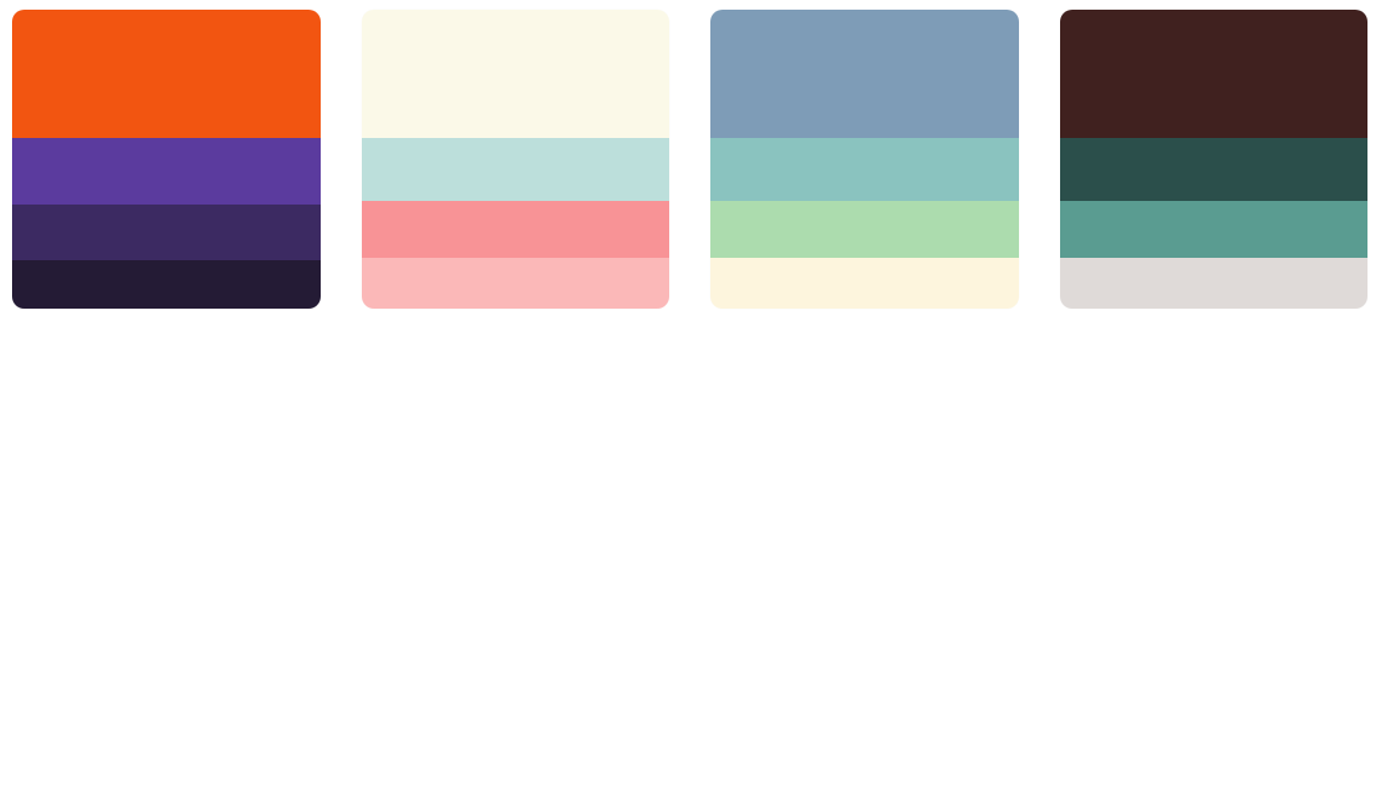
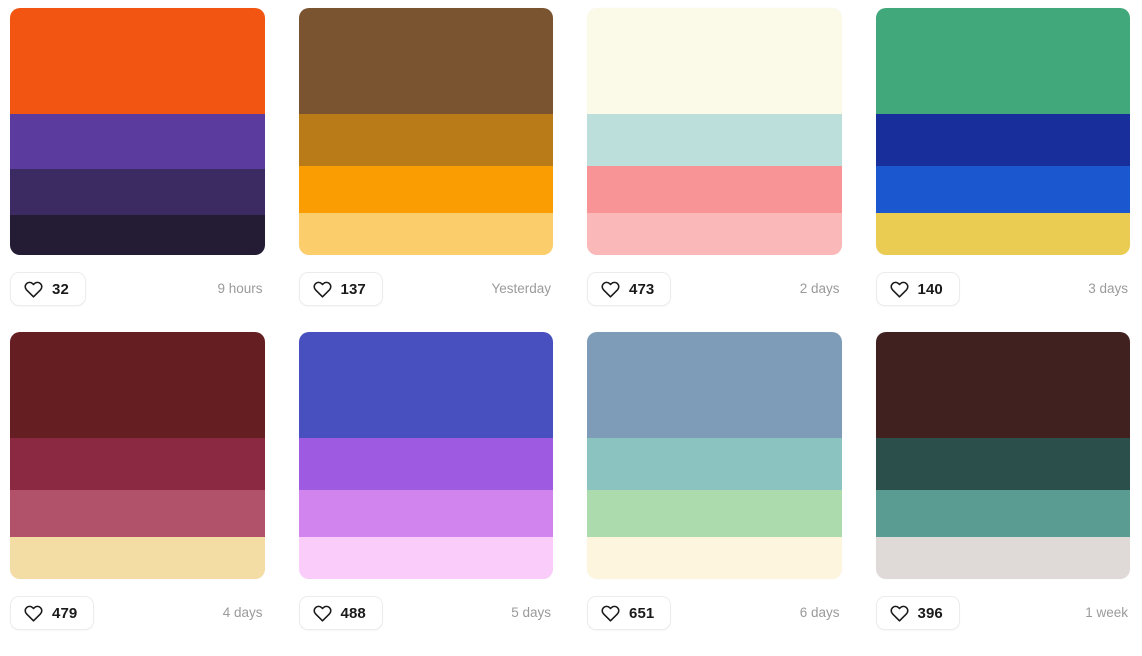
+ 32
+ 9 hours
+ 137
+ Yesterday
+ 473
+ 2 days
+ 140
+ 3 days
+ 479
+ 4 days
+ 488
+ 5 days
+ 651
+ 6 days
+ 396
+ 1 week
